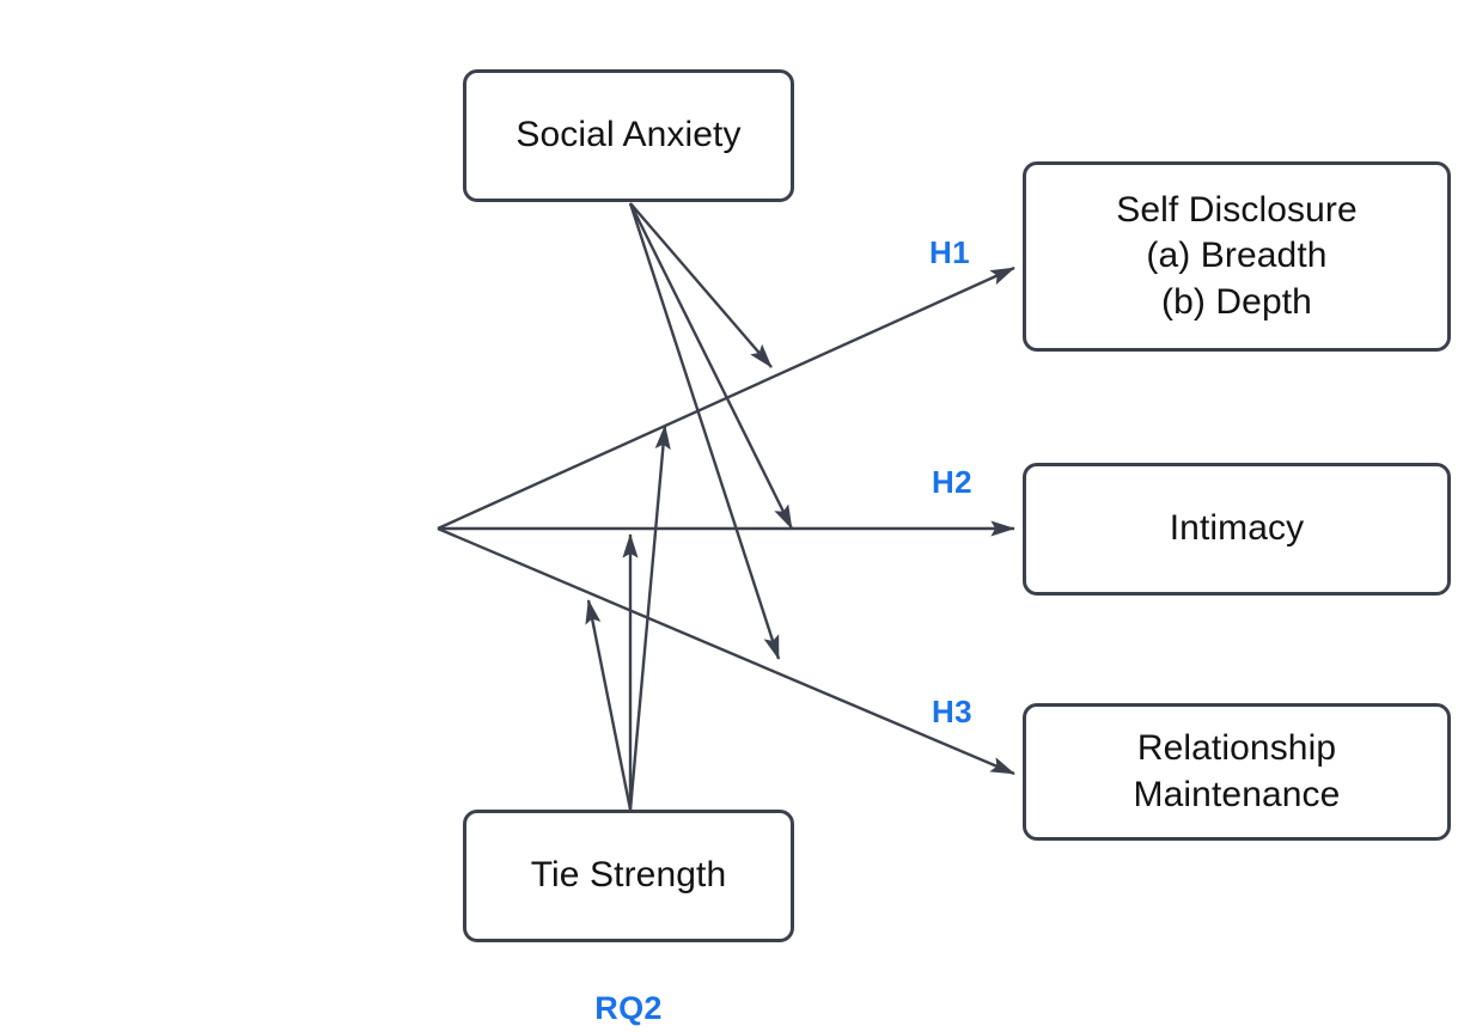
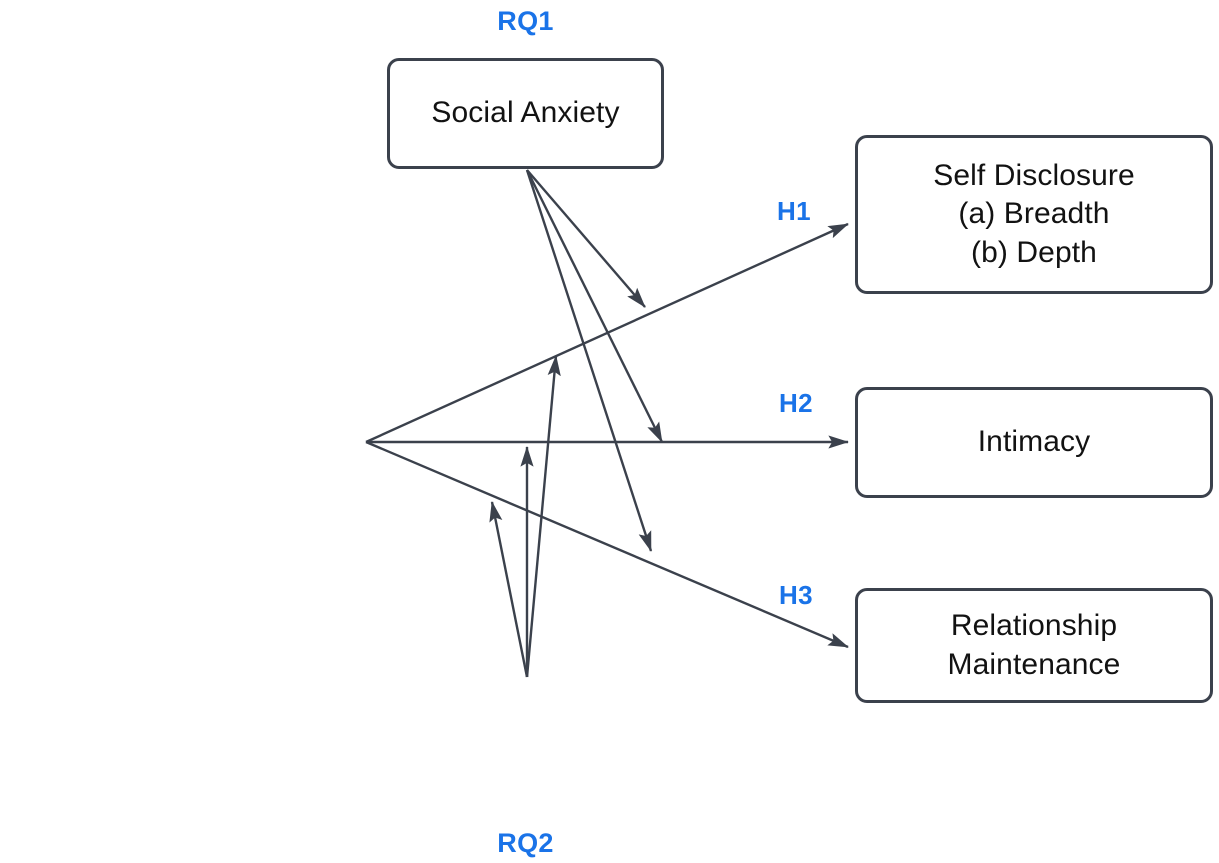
  Social Anxiety
- Tie Strength
  Self Disclosure
  (a) Breadth
  (b) Depth
  Intimacy
  Relationship
  Maintenance
+ RQ1
  RQ2
  H1
  H2
  H3
